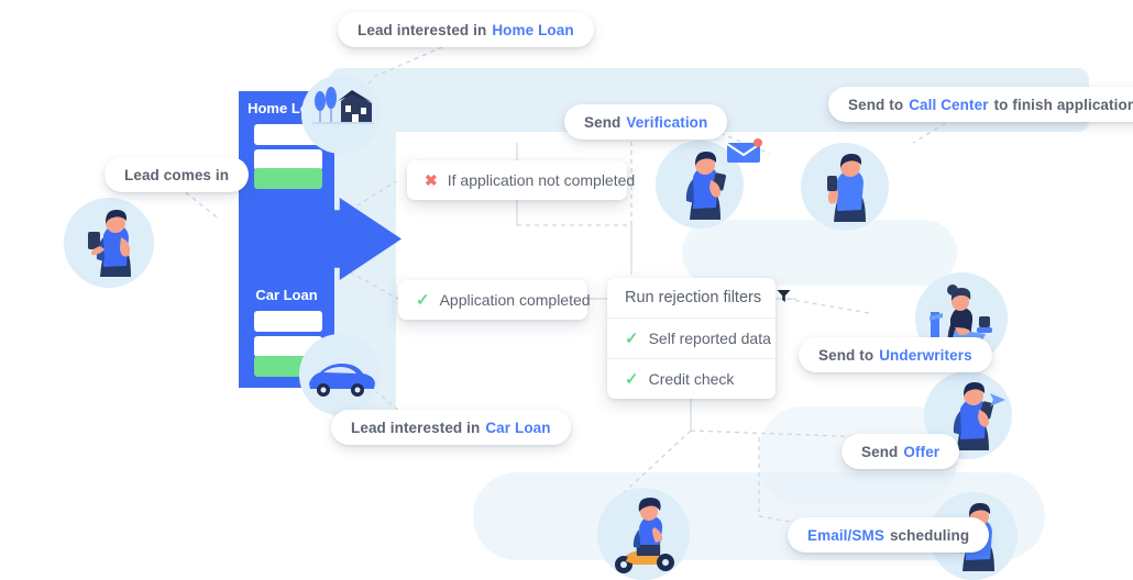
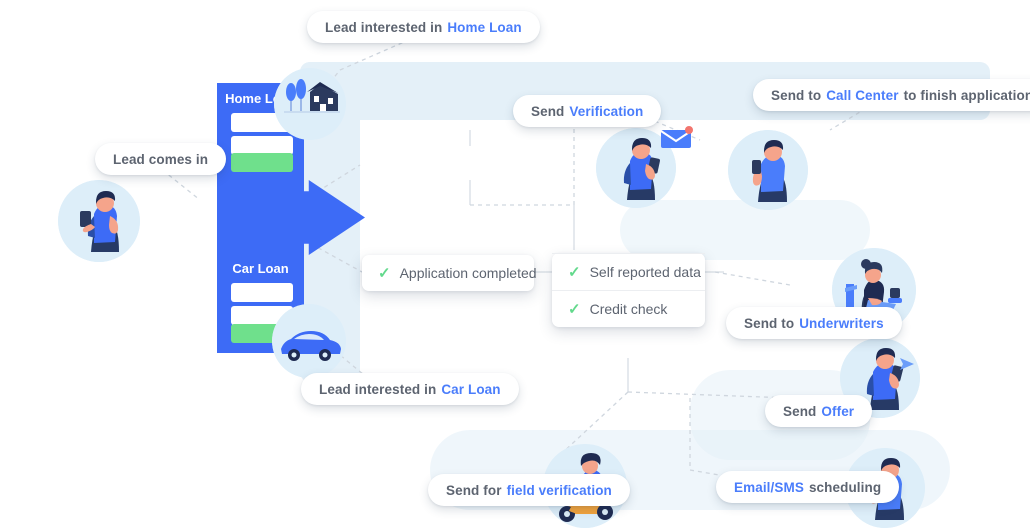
  Car Loan
  Lead comes in
  Lead interested in
  Home Loan
  Lead interested in
  Car Loan
  Send
  Verification
  Send to
  Call Center
  to finish application
  Send to
  Underwriters
  Send
  Offer
+ Send for
+ field verification
  Email/SMS
  scheduling
- ✖
- If application not completed
  ✓
  Application completed
- Run rejection filters
  ✓
  Self reported data
  ✓
  Credit check
